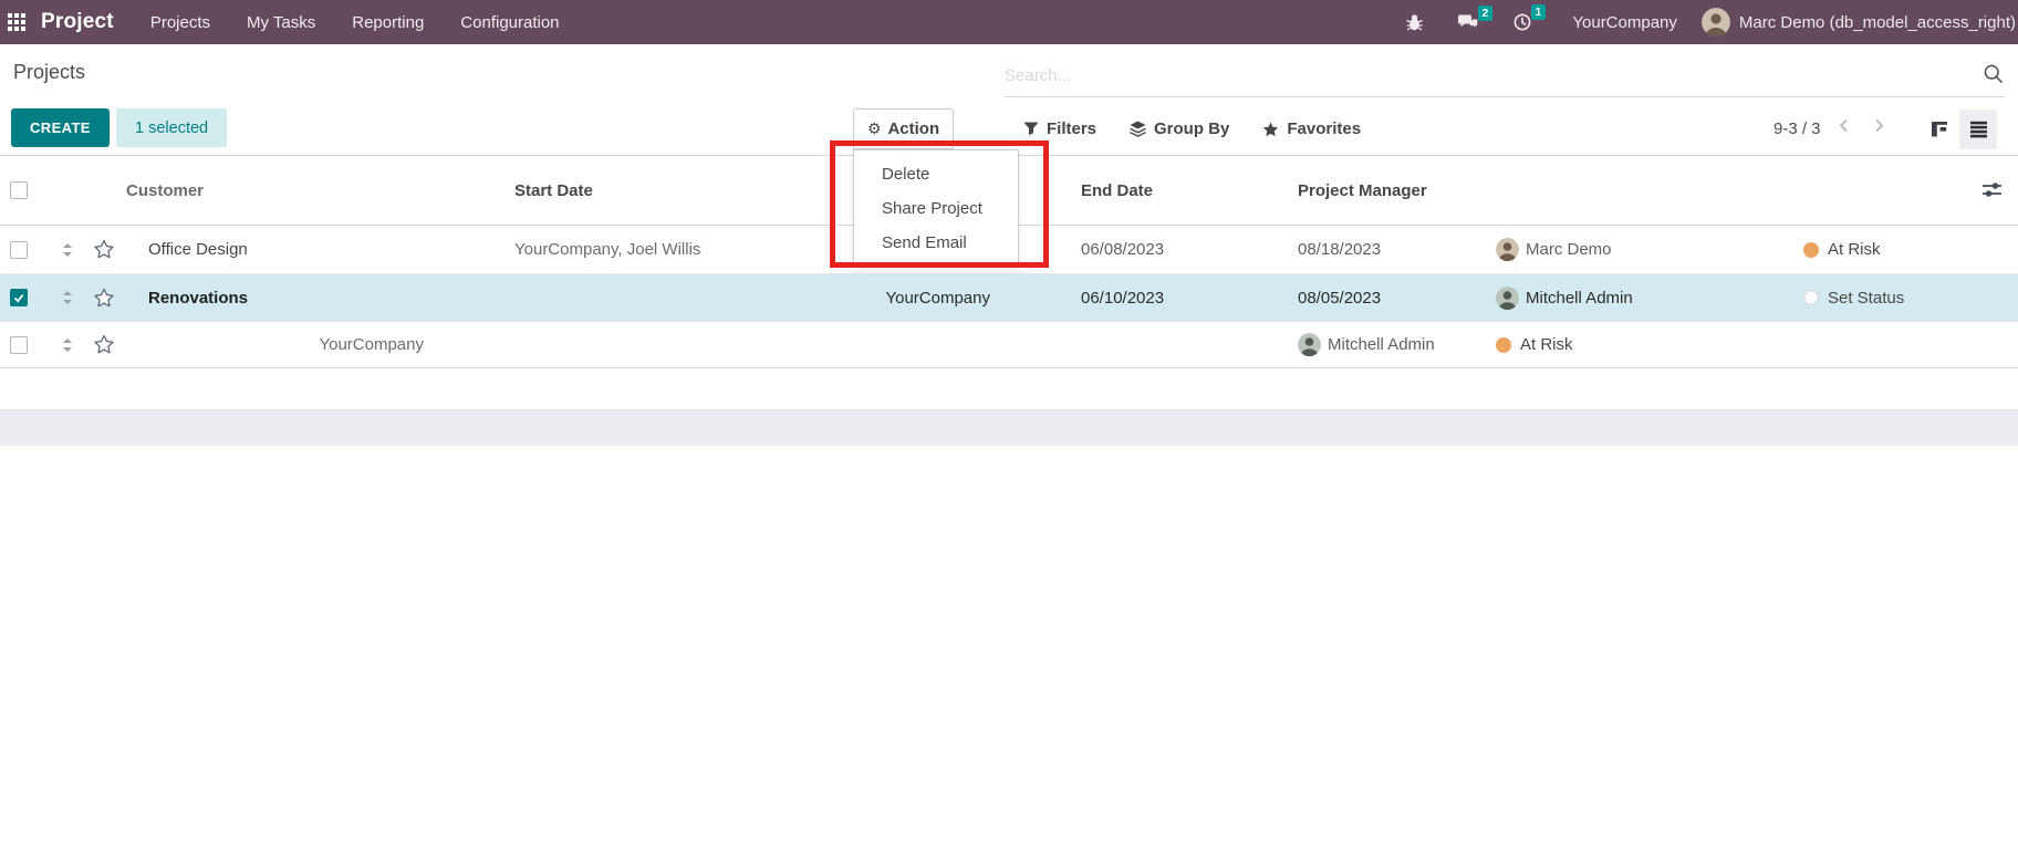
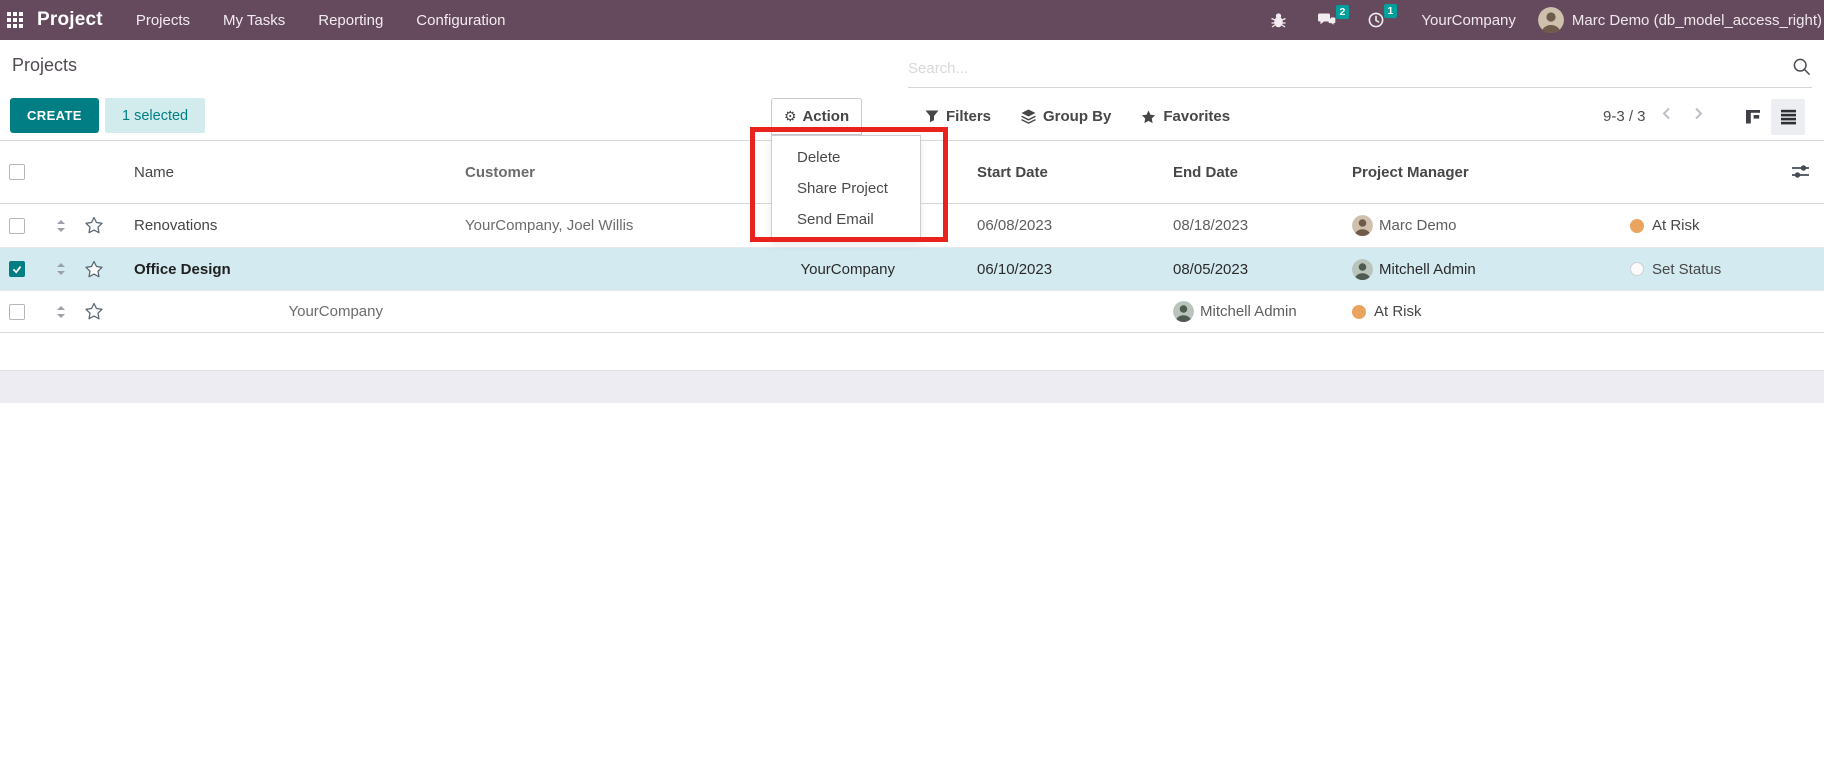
  Project
  Projects
  My Tasks
  Reporting
  Configuration
  2
  1
  YourCompany
  Marc Demo (db_model_access_right)
  Projects
  Search...
  CREATE
  1 selected
  ⚙
  Action
  Delete
  Share Project
  Send Email
  Filters
  Group By
  Favorites
  9-3 / 3
+ Name
  Customer
  Start Date
  End Date
  Project Manager
- Office Design
+ Renovations
  YourCompany, Joel Willis
  06/08/2023
  08/18/2023
  Marc Demo
  At Risk
- Renovations
+ Office Design
  YourCompany
  06/10/2023
  08/05/2023
  Mitchell Admin
  Set Status
  YourCompany
  Mitchell Admin
  At Risk
